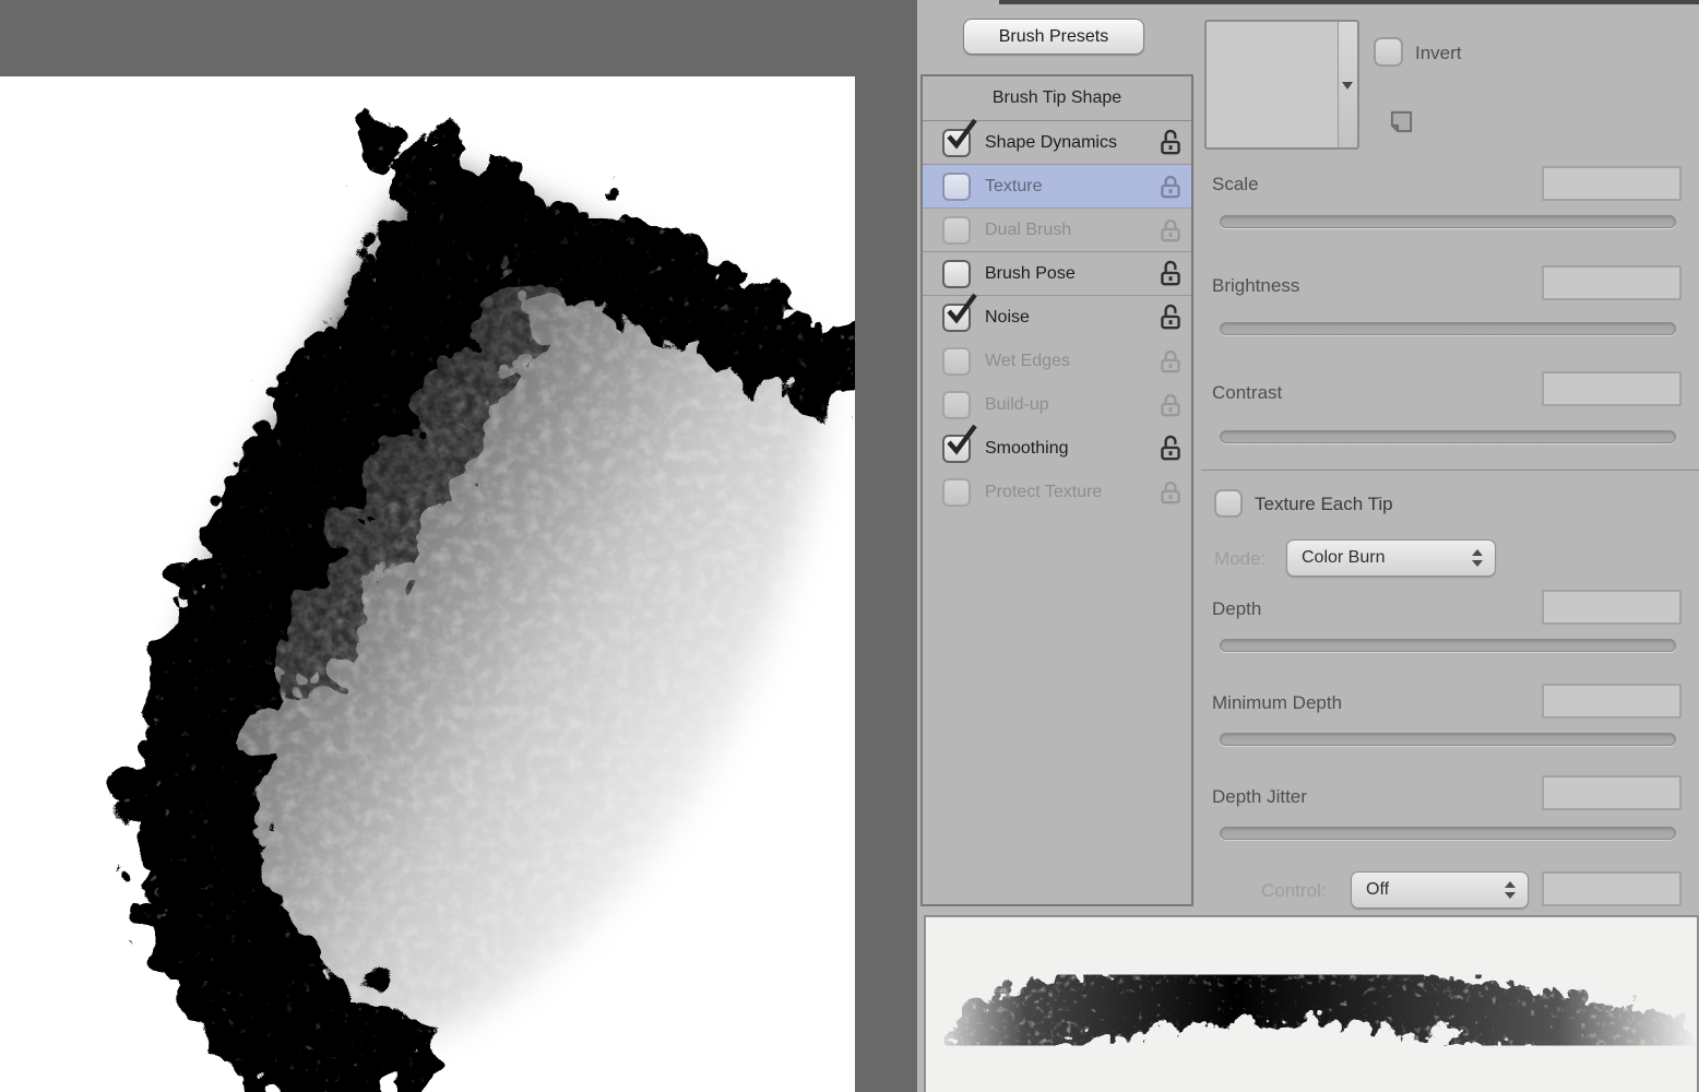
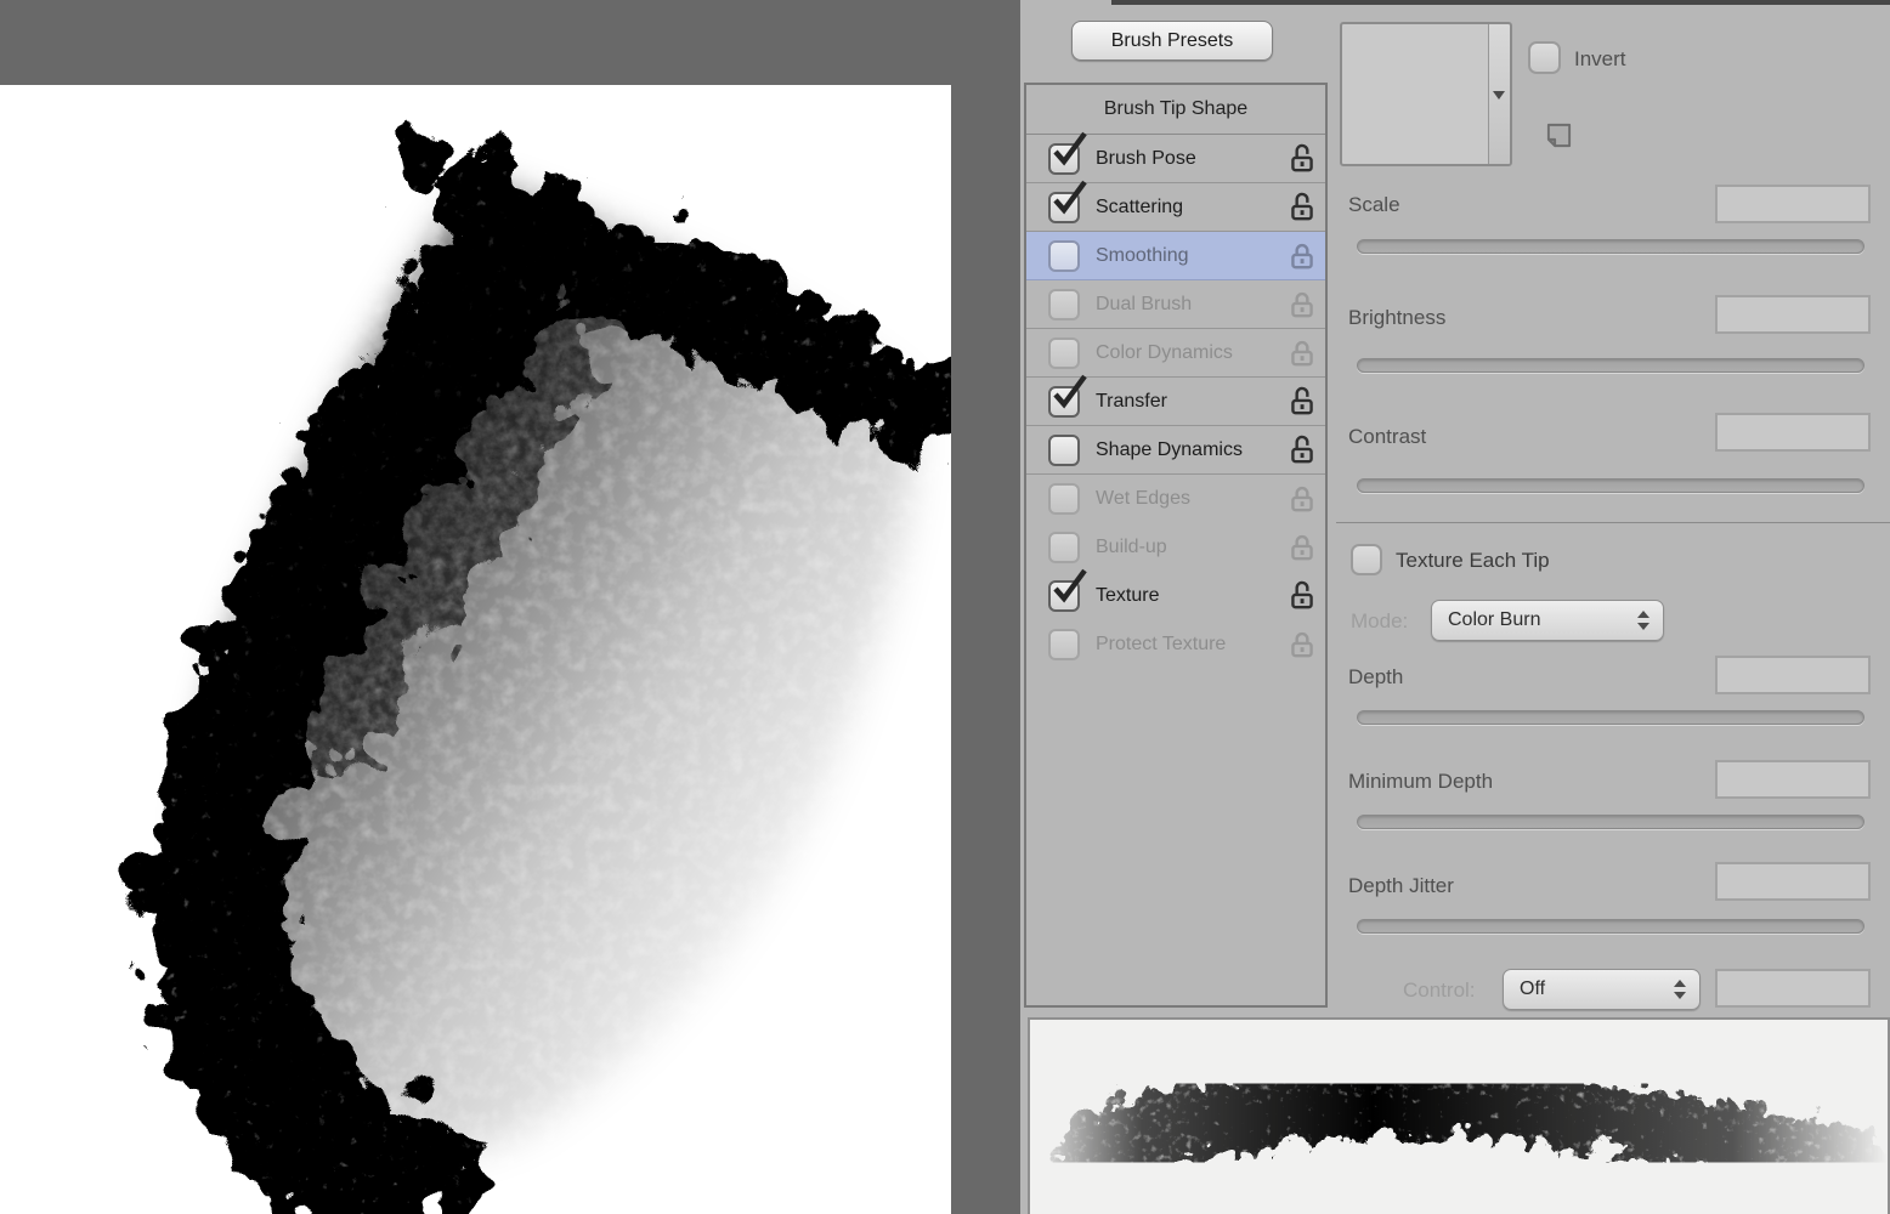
  Brush Presets
  Brush Tip Shape
- Shape Dynamics
+ Brush Pose
+ Scattering
- Texture
+ Smoothing
  Dual Brush
+ Color Dynamics
+ Transfer
- Brush Pose
+ Shape Dynamics
- Noise
  Wet Edges
  Build-up
- Smoothing
+ Texture
  Protect Texture
  Invert
  Scale
  Brightness
  Contrast
  Texture Each Tip
  Mode:
  Color Burn
  Depth
  Minimum Depth
  Depth Jitter
  Control:
  Off
